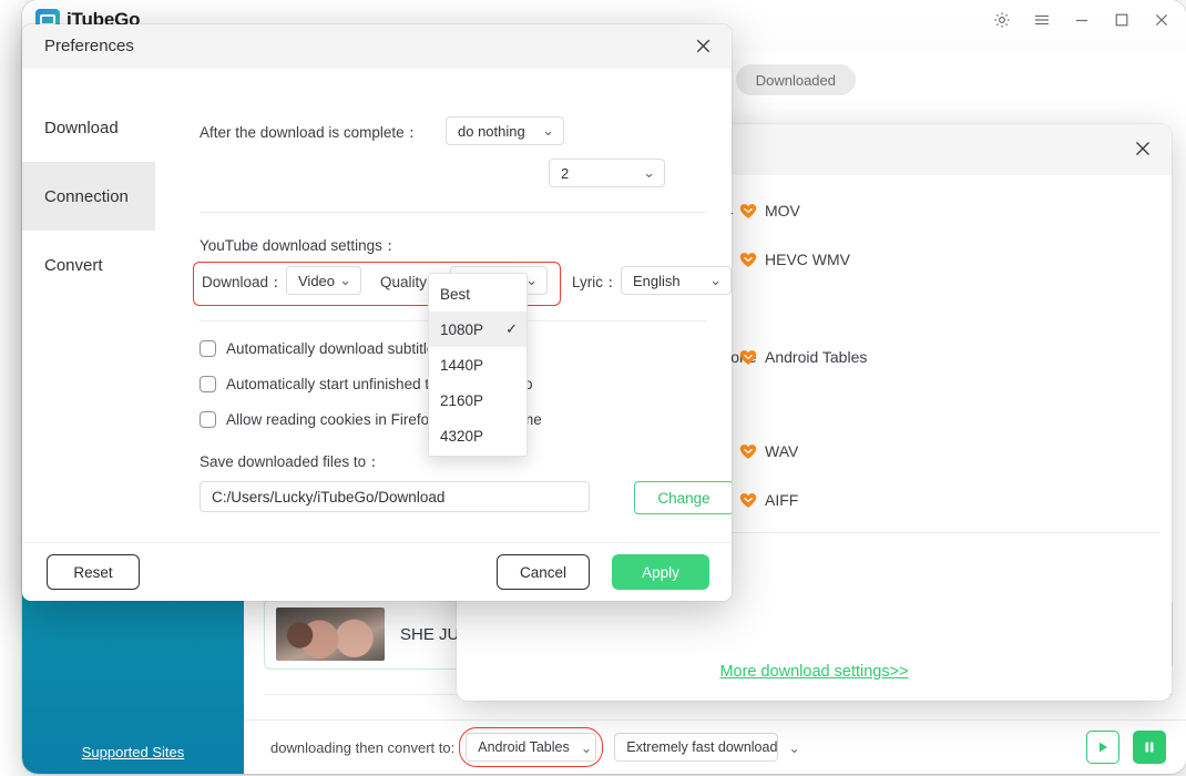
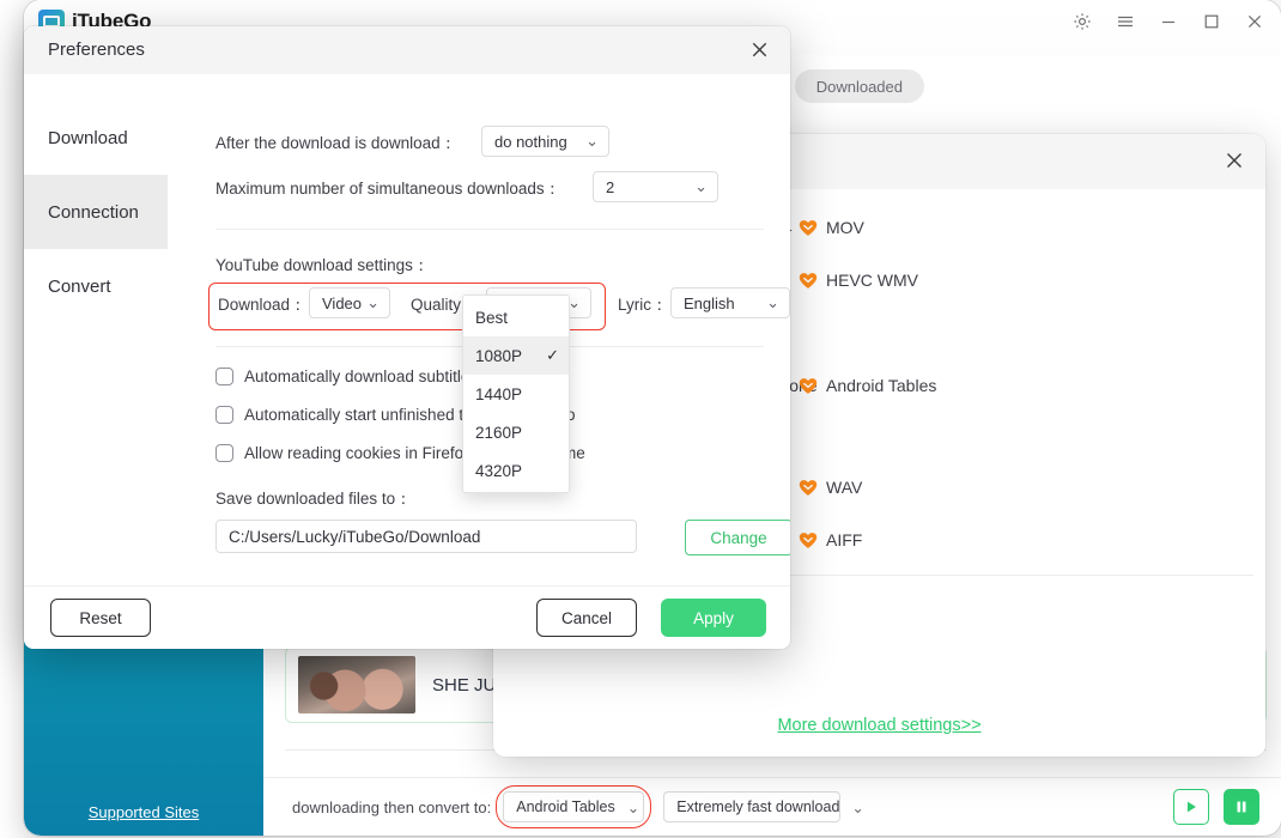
  iTubeGo
  Supported Sites
  Downloaded
  SHE JU
  downloading then convert to:
  Android Tables
  ⌄
  Extremely fast download
  ⌄
  MOV
  HEVC WMV
  Android Tables
  WAV
  AIFF
  More download settings>>
  Preferences
  Download
  Connection
  Convert
- After the download is complete：
+ After the download is download：
  do nothing
  ⌄
+ Maximum number of simultaneous downloads：
  2
  ⌄
  YouTube download settings：
  Download：
  Video
  ⌄
  Quality
  ⌄
  Lyric：
  English
  ⌄
  Automatically download subtitl
  Automatically start unfinished
  Allow reading cookies in Firefo
  o
  Save downloaded files to：
  C:/Users/Lucky/iTubeGo/Download
  Change
  Reset
  Cancel
  Apply
  Best
  1080P
  ✓
  1440P
  2160P
  4320P
